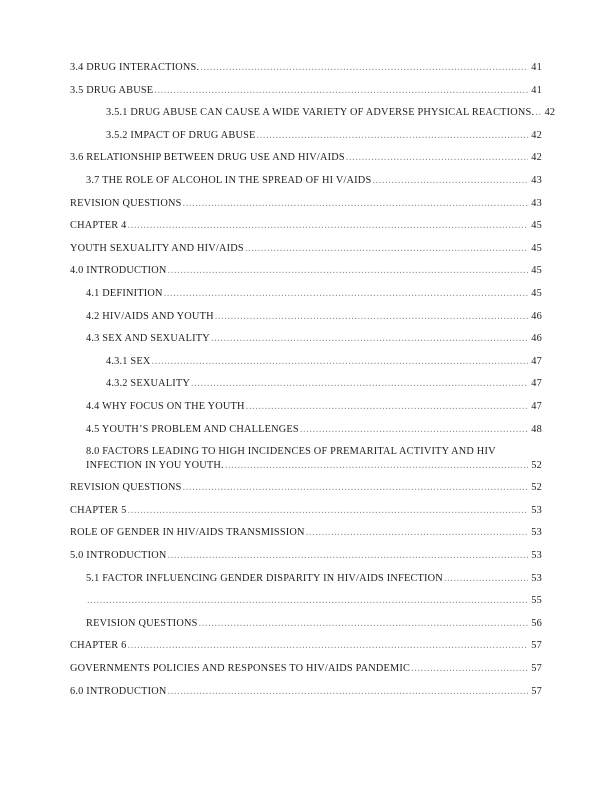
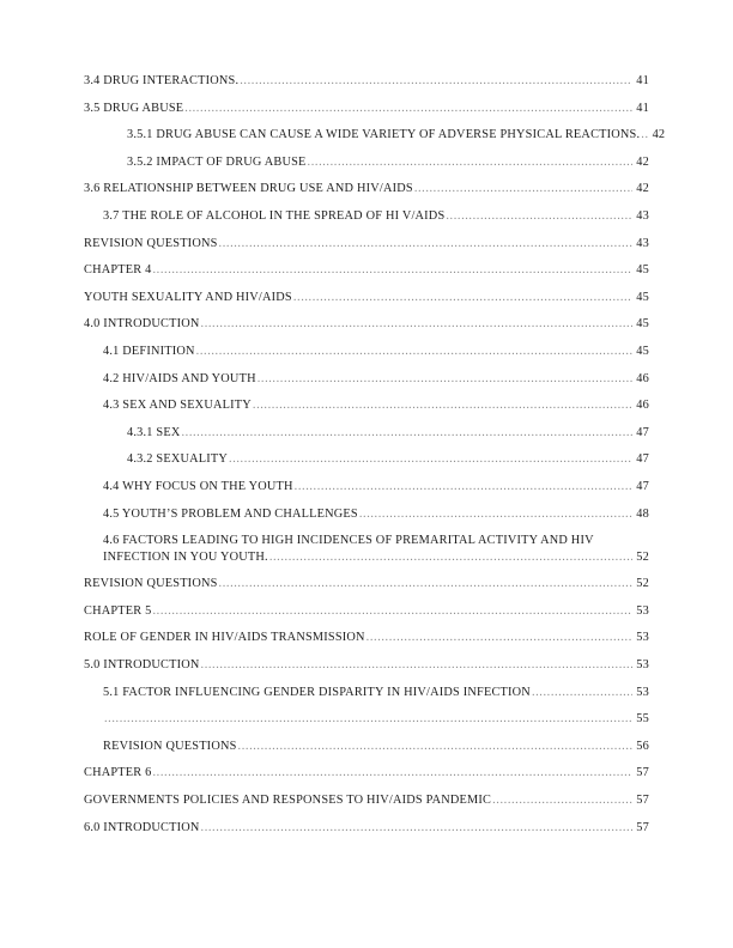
  3.4 DRUG INTERACTIONS.
  41
  3.5 DRUG ABUSE
  41
  3.5.1 DRUG ABUSE CAN CAUSE A WIDE VARIETY OF ADVERSE PHYSICAL REACTIONS.
  42
  3.5.2 IMPACT OF DRUG ABUSE
  42
  3.6 RELATIONSHIP BETWEEN DRUG USE AND HIV/AIDS
  42
  3.7 THE ROLE OF ALCOHOL IN THE SPREAD OF HI V/AIDS
  43
  REVISION QUESTIONS
  43
  CHAPTER 4
  45
  YOUTH SEXUALITY AND HIV/AIDS
  45
  4.0 INTRODUCTION
  45
  4.1 DEFINITION
  45
  4.2 HIV/AIDS AND YOUTH
  46
  4.3 SEX AND SEXUALITY
  46
  4.3.1 SEX
  47
  4.3.2 SEXUALITY
  47
  4.4 WHY FOCUS ON THE YOUTH
  47
  4.5 YOUTH’S PROBLEM AND CHALLENGES
  48
- 8.0 FACTORS LEADING TO HIGH INCIDENCES OF PREMARITAL ACTIVITY AND HIV
+ 4.6 FACTORS LEADING TO HIGH INCIDENCES OF PREMARITAL ACTIVITY AND HIV
  INFECTION IN YOU YOUTH.
  52
  REVISION QUESTIONS
  52
  CHAPTER 5
  53
  ROLE OF GENDER IN HIV/AIDS TRANSMISSION
  53
  5.0 INTRODUCTION
  53
  5.1 FACTOR INFLUENCING GENDER DISPARITY IN HIV/AIDS INFECTION
  53
  55
  REVISION QUESTIONS
  56
  CHAPTER 6
  57
  GOVERNMENTS POLICIES AND RESPONSES TO HIV/AIDS PANDEMIC
  57
  6.0 INTRODUCTION
  57
